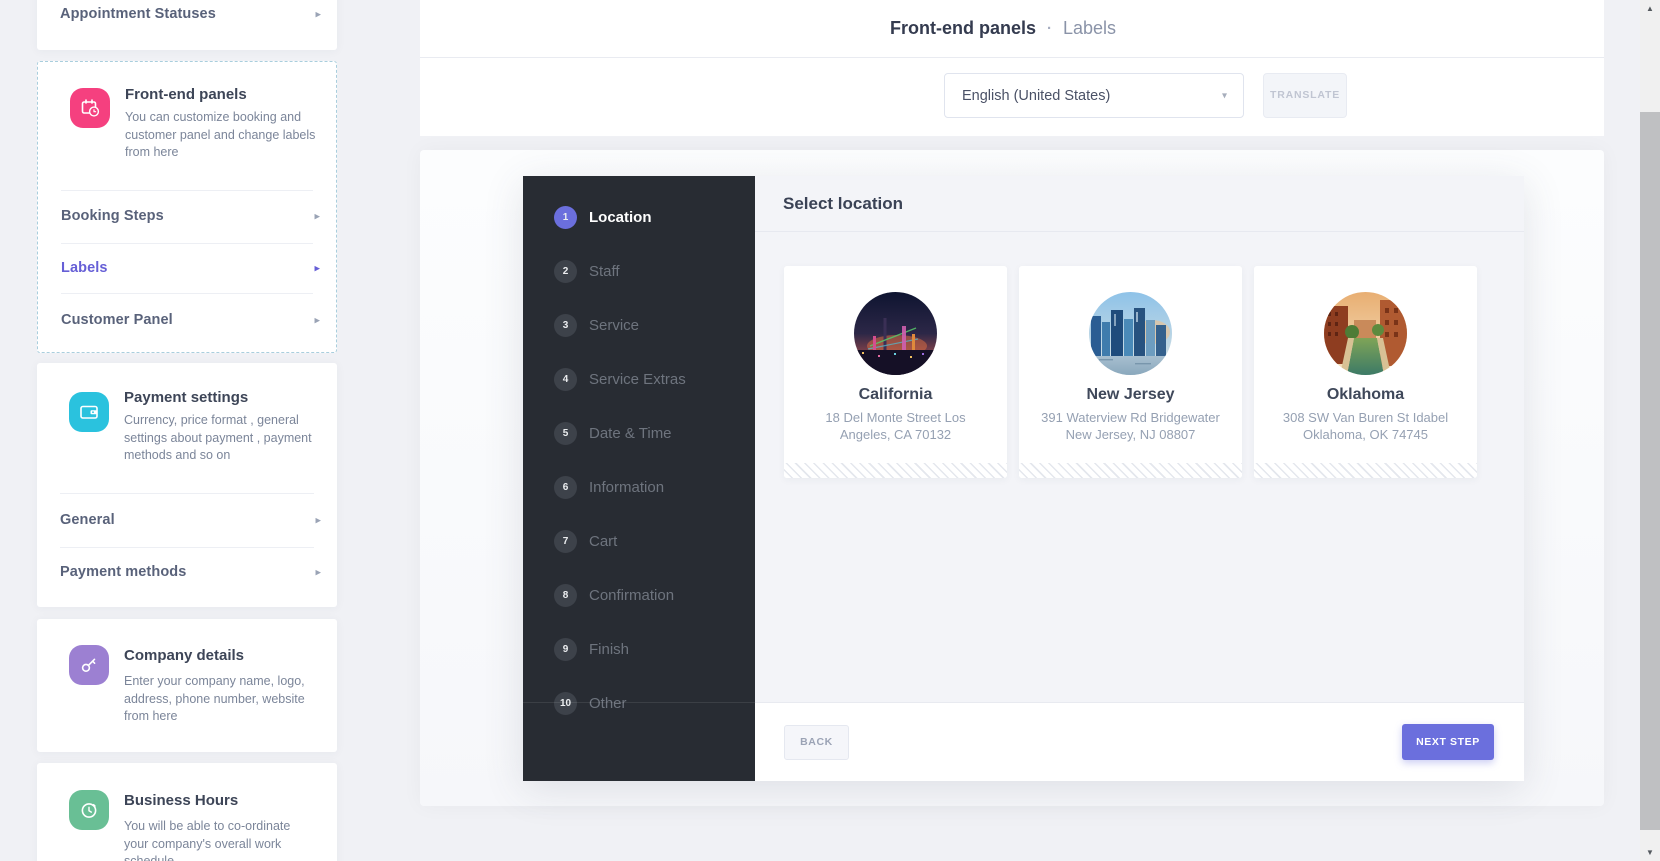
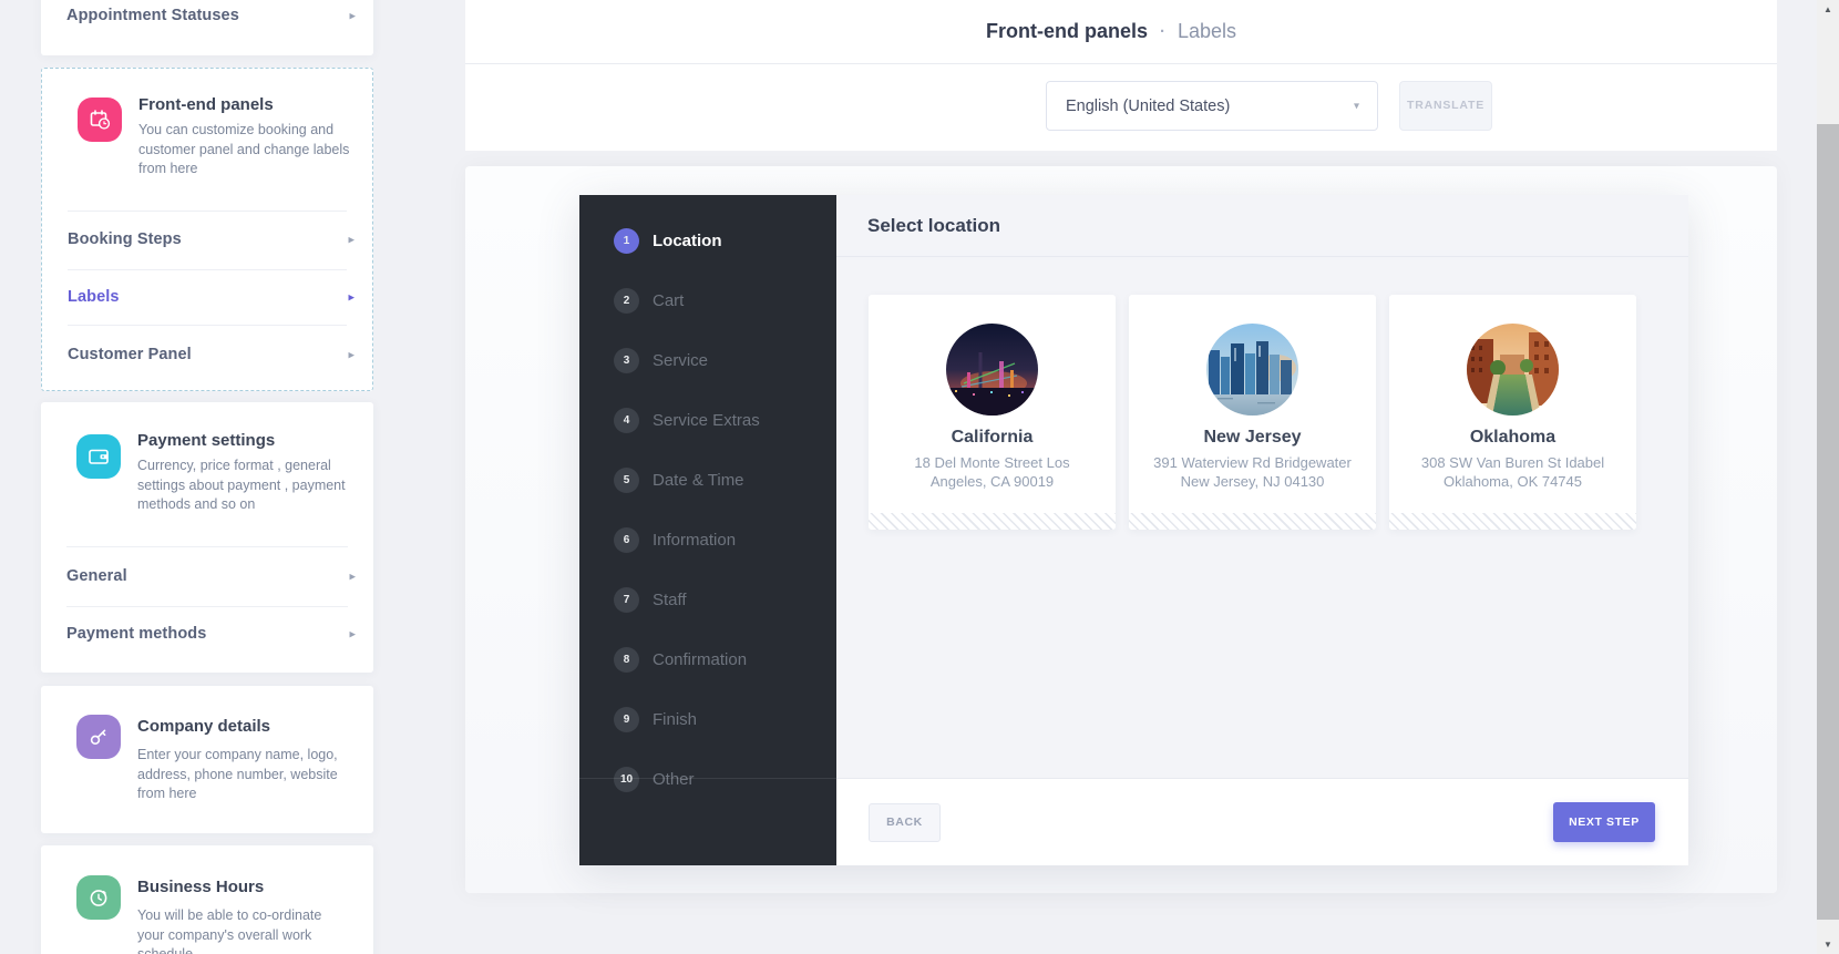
  Appointment Statuses
  ▸
  Front-end panels
  You can customize booking and customer panel and change labels from here
  Booking Steps
  ▸
  Labels
  ▸
  Customer Panel
  ▸
  Payment settings
  Currency, price format , general settings about payment , payment methods and so on
  General
  ▸
  Payment methods
  ▸
  Company details
  Enter your company name, logo, address, phone number, website from here
  Business Hours
  You will be able to co-ordinate your company's overall work
  Front-end panels
  ·
  Labels
  English (United States)
  ▾
  TRANSLATE
  1
  Location
  2
- Staff
+ Cart
  3
  Service
  4
  Service Extras
  5
  Date & Time
  6
  Information
  7
- Cart
+ Staff
  8
  Confirmation
  9
  Finish
  10
  Other
  Select location
  California
- 18 Del Monte Street Los Angeles, CA 70132
+ 18 Del Monte Street Los Angeles, CA 90019
  New Jersey
- 391 Waterview Rd Bridgewater New Jersey, NJ 08807
+ 391 Waterview Rd Bridgewater New Jersey, NJ 04130
  Oklahoma
  308 SW Van Buren St Idabel Oklahoma, OK 74745
  BACK
  NEXT STEP
  ▲
  ▼
